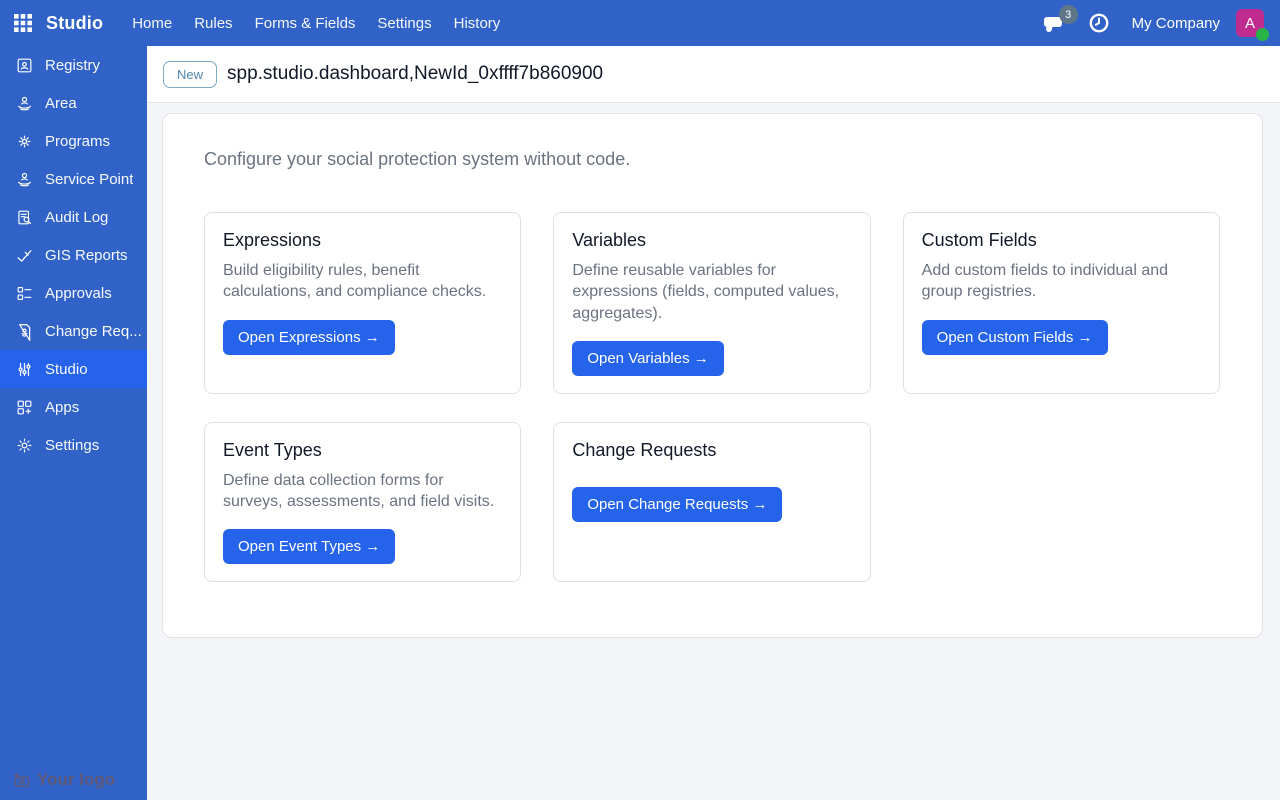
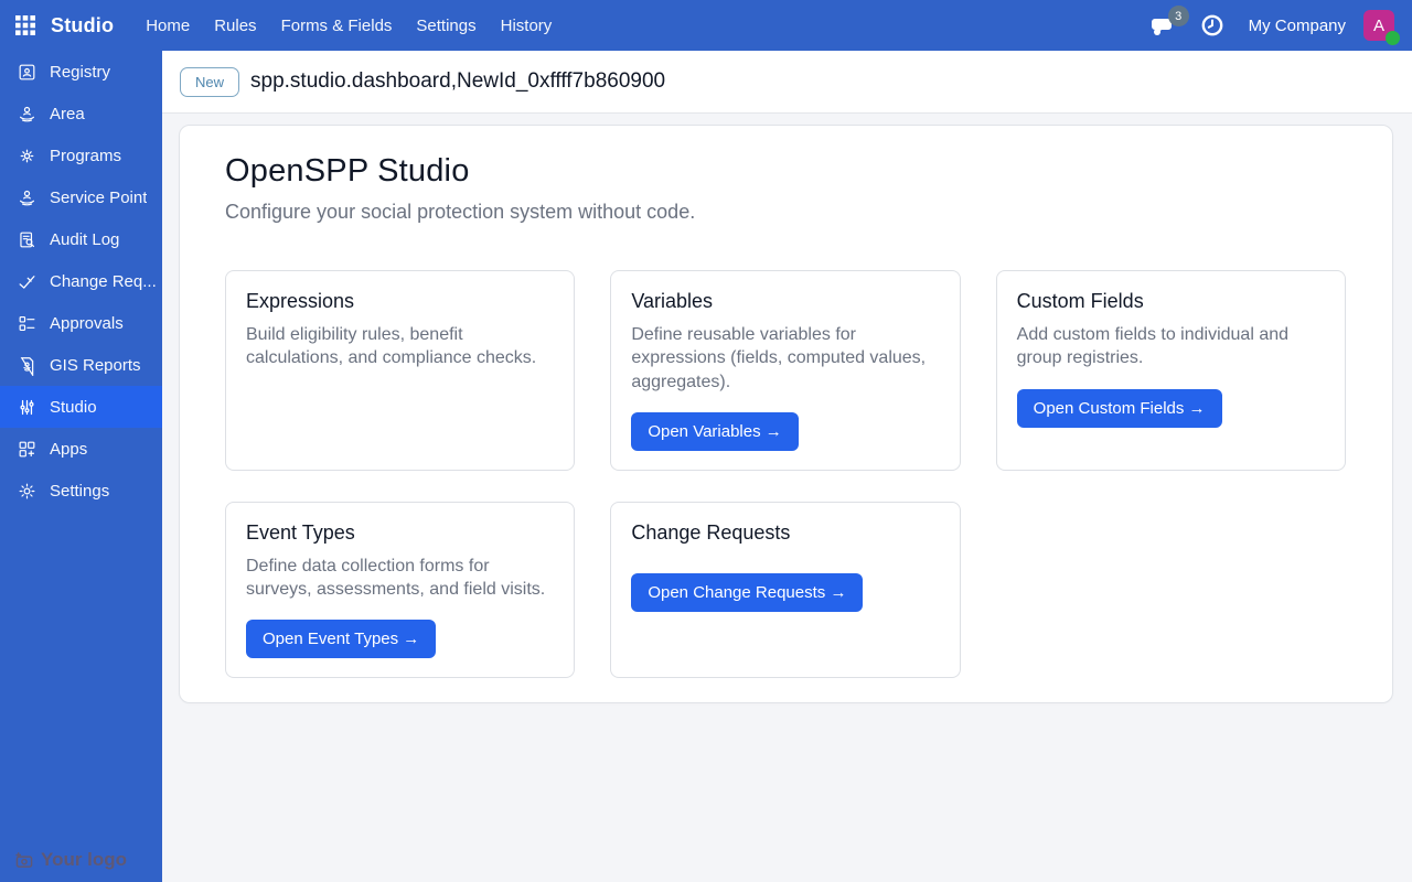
  Studio
  Home
  Rules
  Forms & Fields
  Settings
  History
  3
  My Company
  A
  Registry
  Area
  Programs
  Service Point
  Audit Log
- GIS Reports
+ Change Req...
  Approvals
- Change Req...
+ GIS Reports
  Studio
  Apps
  Settings
  Your logo
  New
  spp.studio.dashboard,NewId_0xffff7b860900
+ OpenSPP Studio
  Configure your social protection system without code.
  Expressions
  Build eligibility rules, benefit calculations, and compliance checks.
- Open Expressions →
  Variables
  Define reusable variables for expressions (fields, computed values, aggregates).
  Open Variables →
  Custom Fields
  Add custom fields to individual and group registries.
  Open Custom Fields →
  Event Types
  Define data collection forms for surveys, assessments, and field visits.
  Open Event Types →
  Change Requests
  Open Change Requests →
